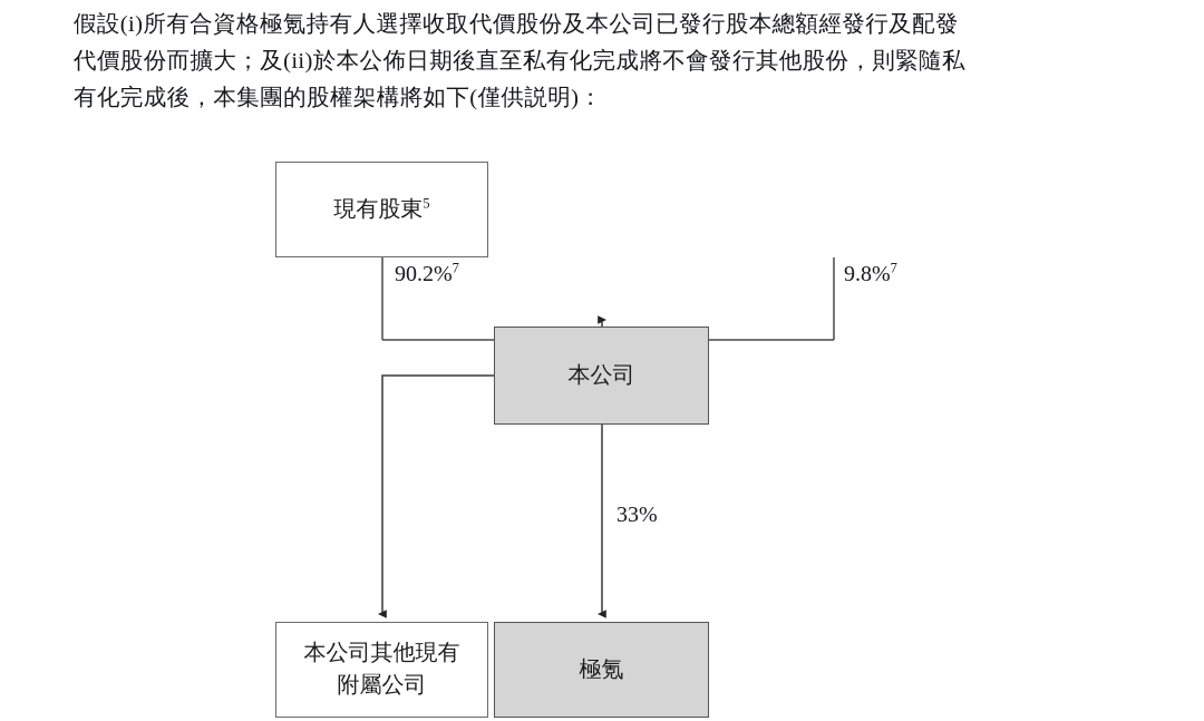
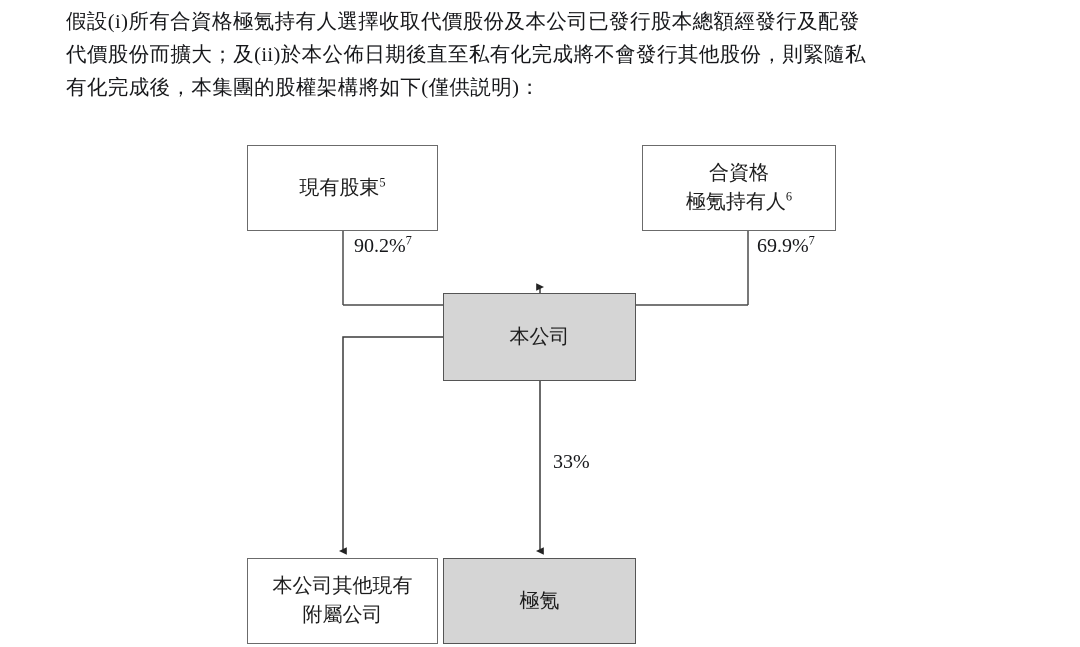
  假設(i)所有合資格極氪持有人選擇收取代價股份及本公司已發行股本總額經發行及配發
  代價股份而擴大；及(ii)於本公佈日期後直至私有化完成將不會發行其他股份，則緊隨私
  有化完成後，本集團的股權架構將如下(僅供説明)：
  現有股東5
+ 合資格
+ 極氪持有人6
  本公司
  本公司其他現有
  附屬公司
  極氪
  90.2%7
- 9.8%7
+ 69.9%7
  33%
